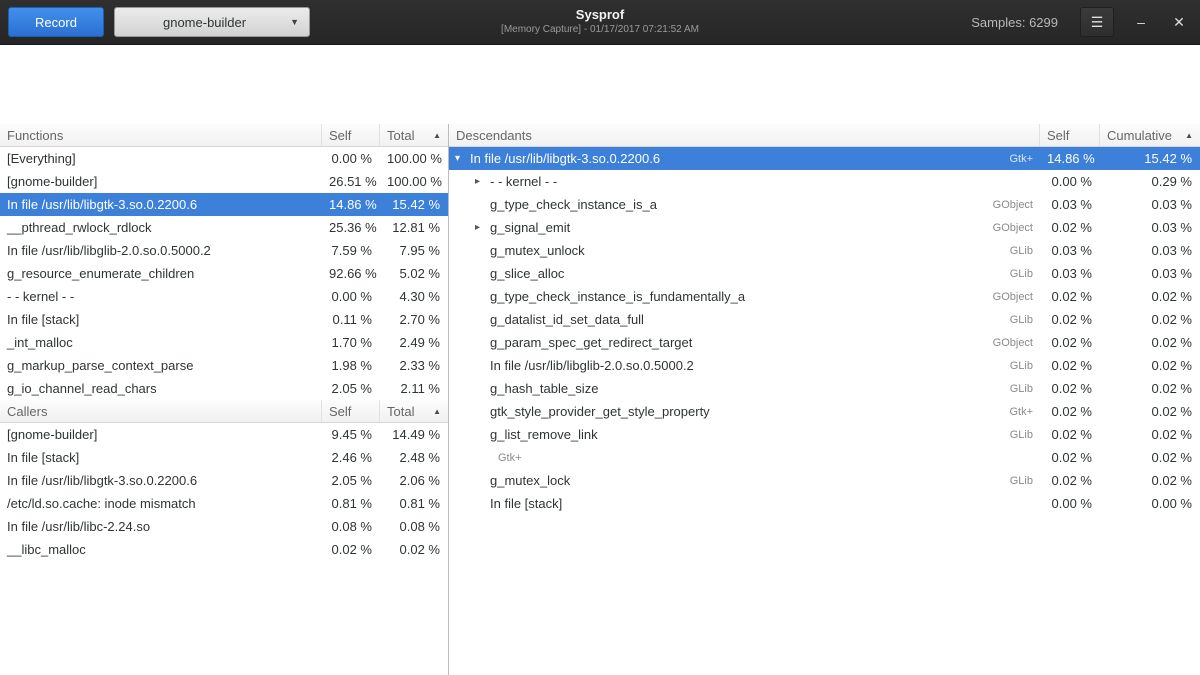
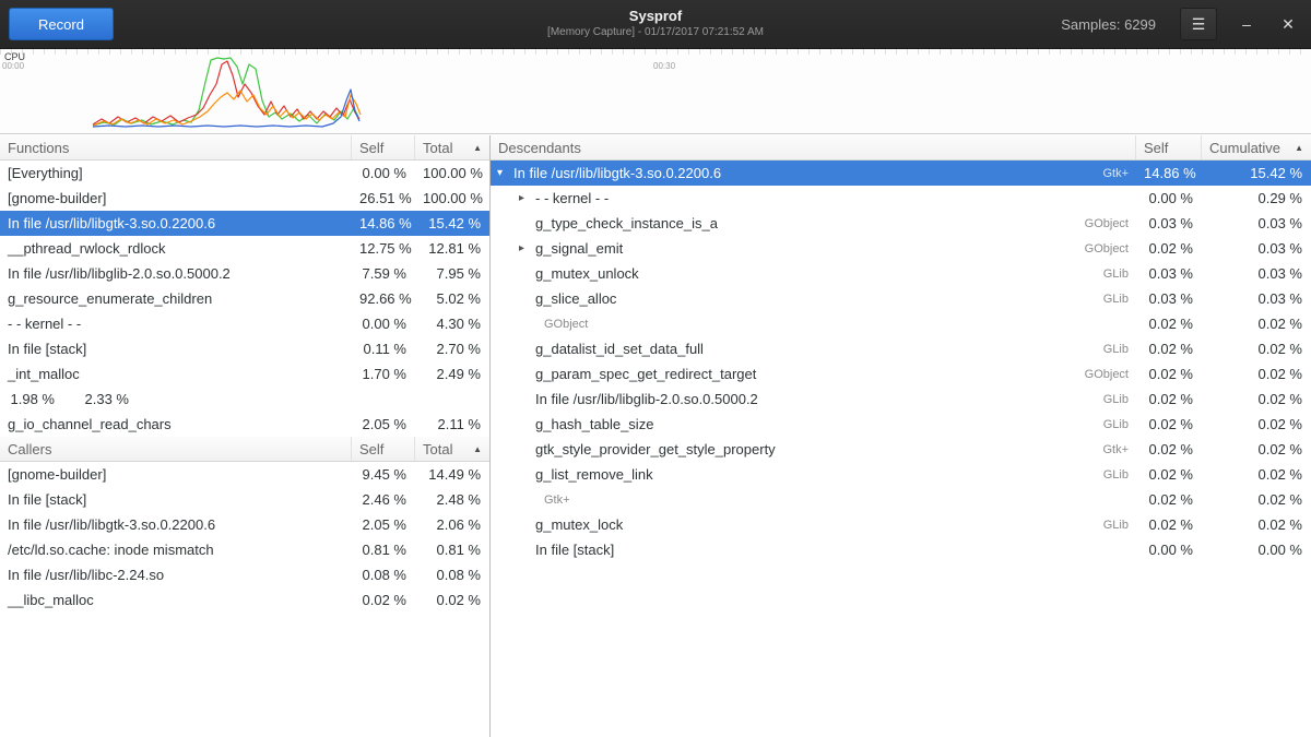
  Record
- gnome-builder
- ▼
  Sysprof
  [Memory Capture] - 01/17/2017 07:21:52 AM
  Samples: 6299
  ☰
  –
  ✕
+ CPU
+ 00:00
+ 00:30
  Functions
  Self
  Total
  ▲
  [Everything]
  0.00 %
  100.00 %
  [gnome-builder]
  26.51 %
  100.00 %
  In file /usr/lib/libgtk-3.so.0.2200.6
  14.86 %
  15.42 %
  __pthread_rwlock_rdlock
- 25.36 %
+ 12.75 %
  12.81 %
  In file /usr/lib/libglib-2.0.so.0.5000.2
  7.59 %
  7.95 %
  g_resource_enumerate_children
  92.66 %
  5.02 %
  - - kernel - -
  0.00 %
  4.30 %
  In file [stack]
  0.11 %
  2.70 %
  _int_malloc
  1.70 %
  2.49 %
- g_markup_parse_context_parse
  1.98 %
  2.33 %
  g_io_channel_read_chars
  2.05 %
  2.11 %
  Callers
  Self
  Total
  ▲
  [gnome-builder]
  9.45 %
  14.49 %
  In file [stack]
  2.46 %
  2.48 %
  In file /usr/lib/libgtk-3.so.0.2200.6
  2.05 %
  2.06 %
  /etc/ld.so.cache: inode mismatch
  0.81 %
  0.81 %
  In file /usr/lib/libc-2.24.so
  0.08 %
  0.08 %
  __libc_malloc
  0.02 %
  0.02 %
  Descendants
  Self
  Cumulative
  ▲
  ▾
  In file /usr/lib/libgtk-3.so.0.2200.6
  Gtk+
  14.86 %
  15.42 %
  ▸
  - - kernel - -
  0.00 %
  0.29 %
  g_type_check_instance_is_a
  GObject
  0.03 %
  0.03 %
  ▸
  g_signal_emit
  GObject
  0.02 %
  0.03 %
  g_mutex_unlock
  GLib
  0.03 %
  0.03 %
  g_slice_alloc
  GLib
  0.03 %
  0.03 %
- g_type_check_instance_is_fundamentally_a
  GObject
  0.02 %
  0.02 %
  g_datalist_id_set_data_full
  GLib
  0.02 %
  0.02 %
  g_param_spec_get_redirect_target
  GObject
  0.02 %
  0.02 %
  In file /usr/lib/libglib-2.0.so.0.5000.2
  GLib
  0.02 %
  0.02 %
  g_hash_table_size
  GLib
  0.02 %
  0.02 %
  gtk_style_provider_get_style_property
  Gtk+
  0.02 %
  0.02 %
  g_list_remove_link
  GLib
  0.02 %
  0.02 %
  Gtk+
  0.02 %
  0.02 %
  g_mutex_lock
  GLib
  0.02 %
  0.02 %
  In file [stack]
  0.00 %
  0.00 %
